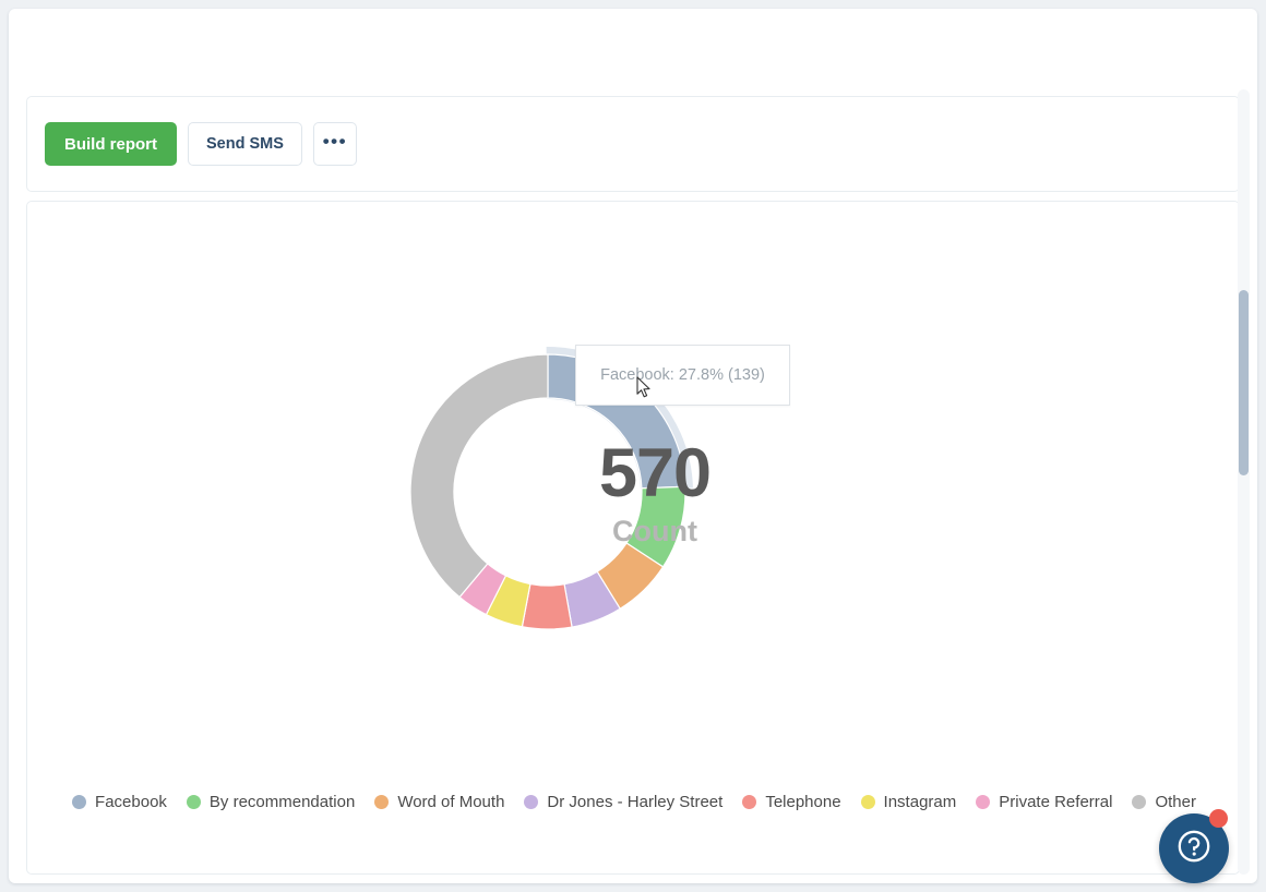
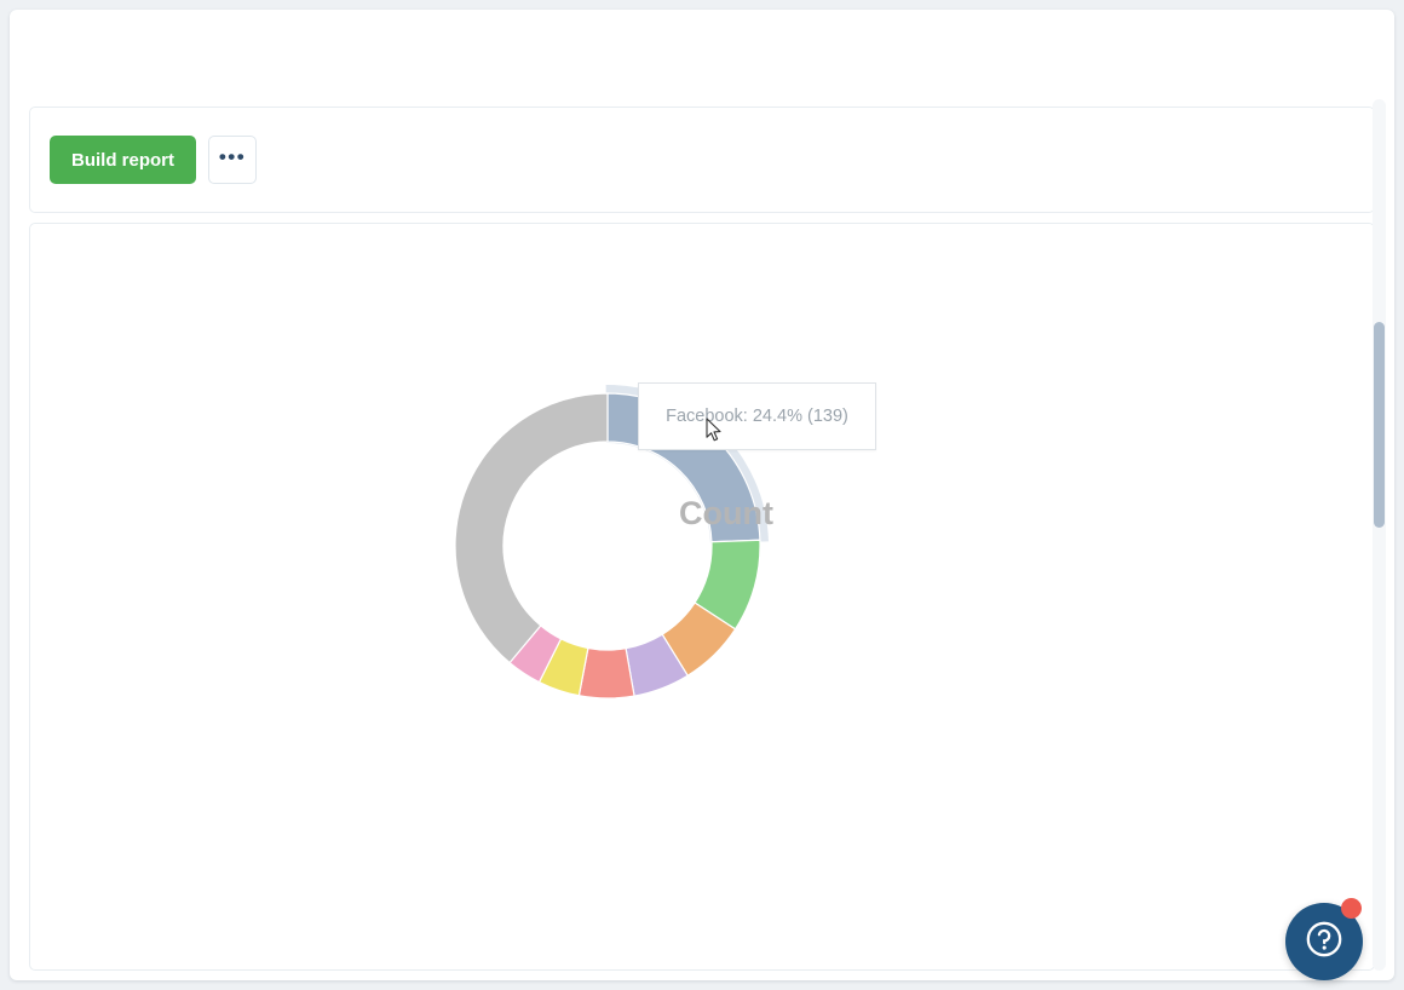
  Build report
- Send SMS
  •••
- 570
  Count
- Facebook: 27.8% (139)
+ Facebook: 24.4% (139)
- Facebook
- By recommendation
- Word of Mouth
- Dr Jones - Harley Street
- Telephone
- Instagram
- Private Referral
- Other
